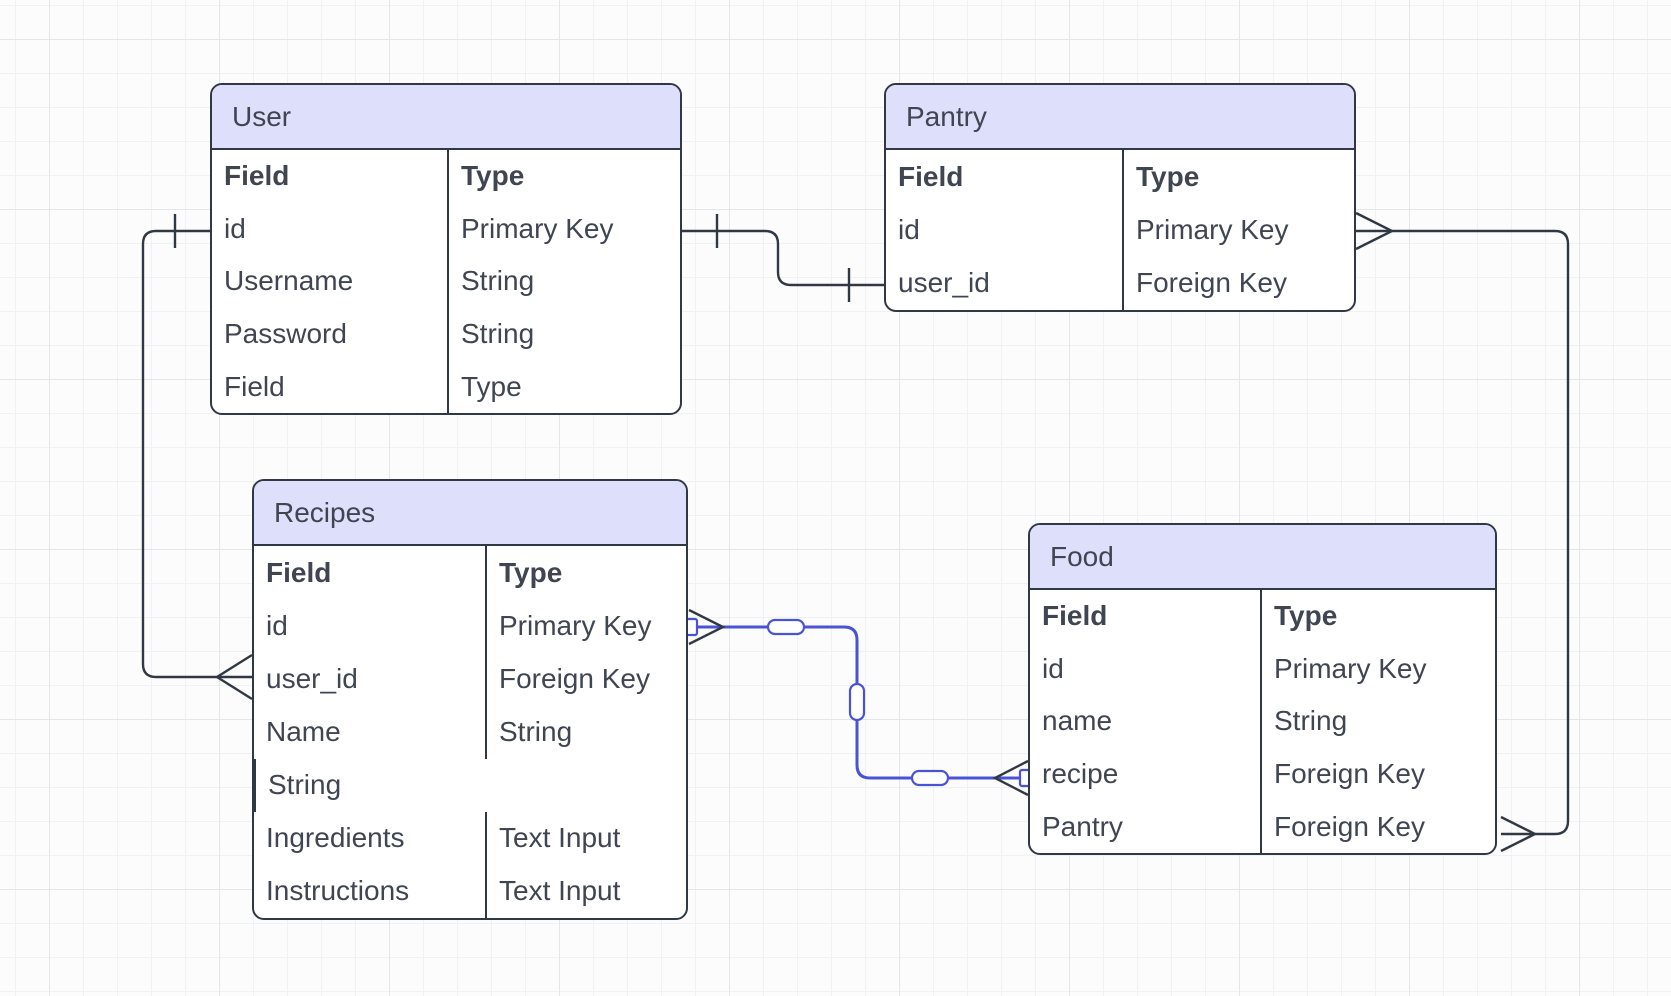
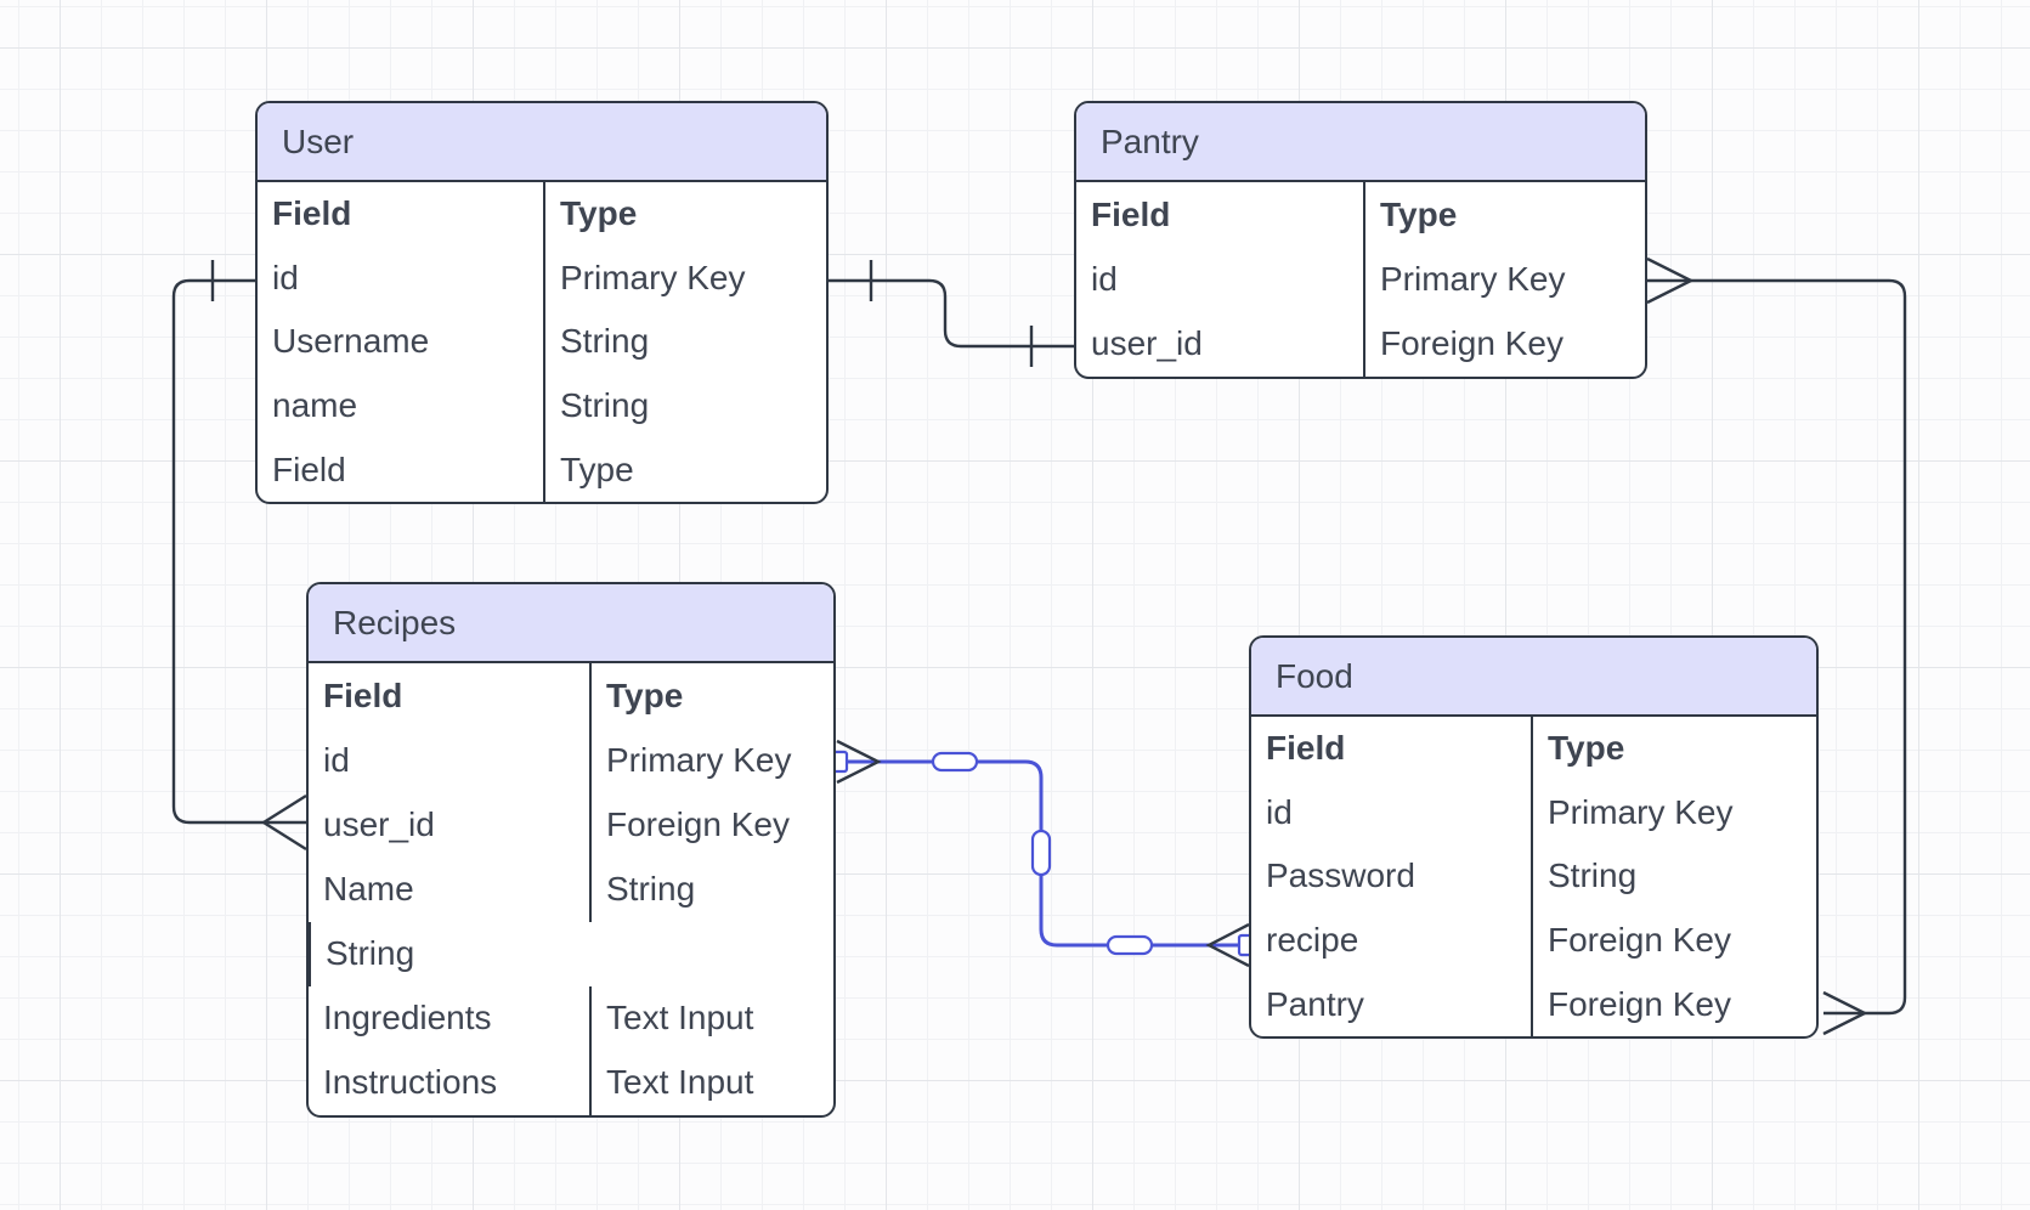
  User
  Field
  Type
  id
  Primary Key
  Username
  String
- Password
+ name
  String
  Field
  Type
  Pantry
  Field
  Type
  id
  Primary Key
  user_id
  Foreign Key
  Recipes
  Field
  Type
  id
  Primary Key
  user_id
  Foreign Key
  Name
  String
  String
  Ingredients
  Text Input
  Instructions
  Text Input
  Food
  Field
  Type
  id
  Primary Key
- name
+ Password
  String
  recipe
  Foreign Key
  Pantry
  Foreign Key
